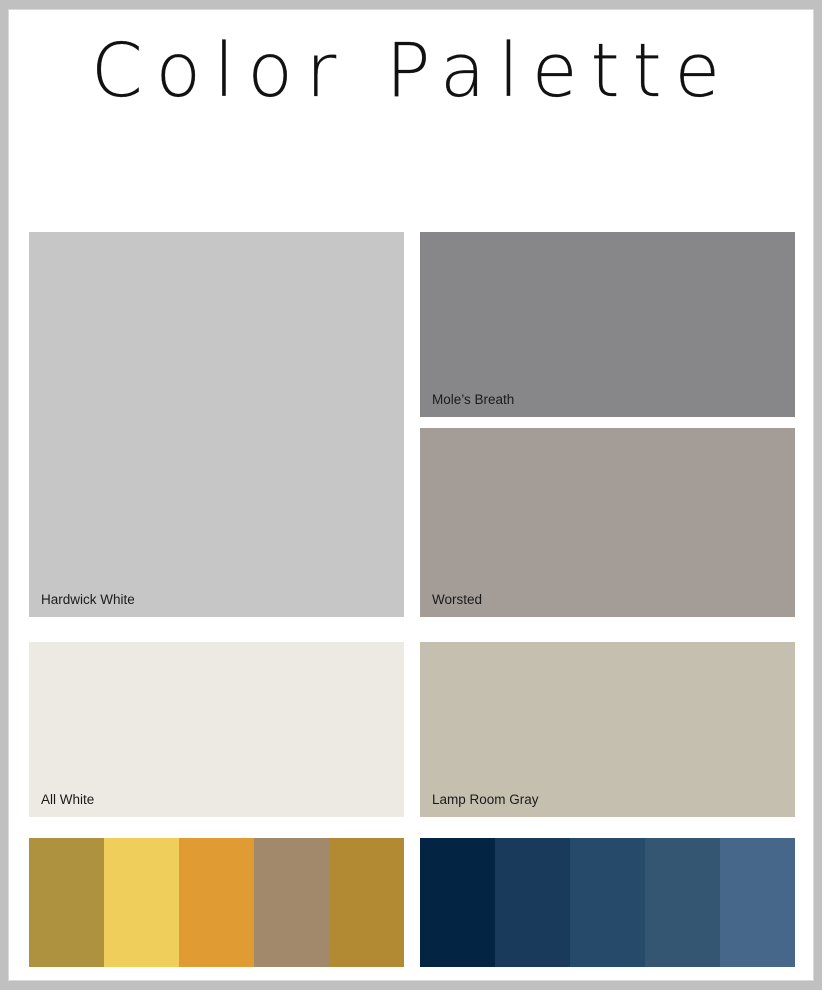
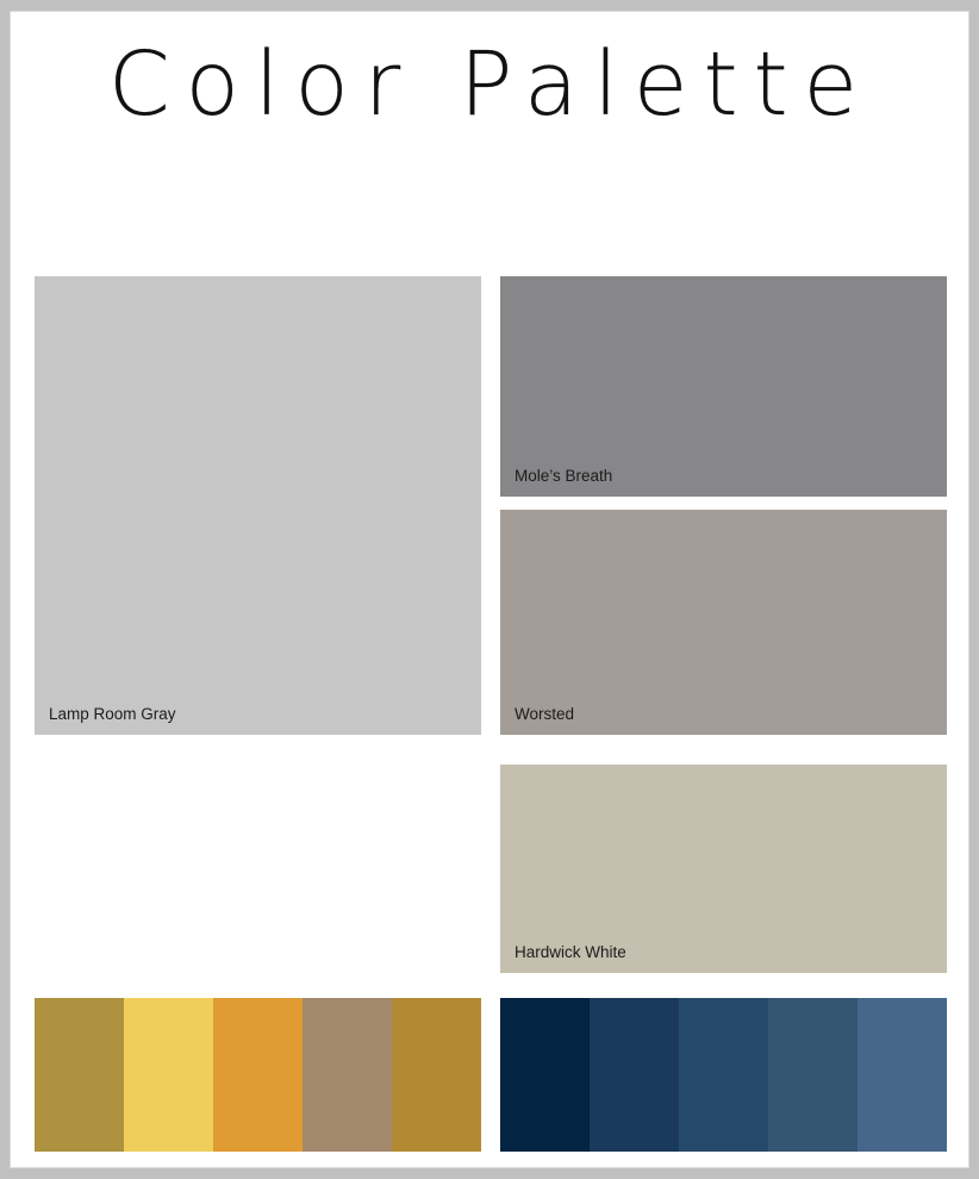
  Color Palette
- Hardwick White
+ Lamp Room Gray
  Mole’s Breath
  Worsted
- All White
- Lamp Room Gray
+ Hardwick White
